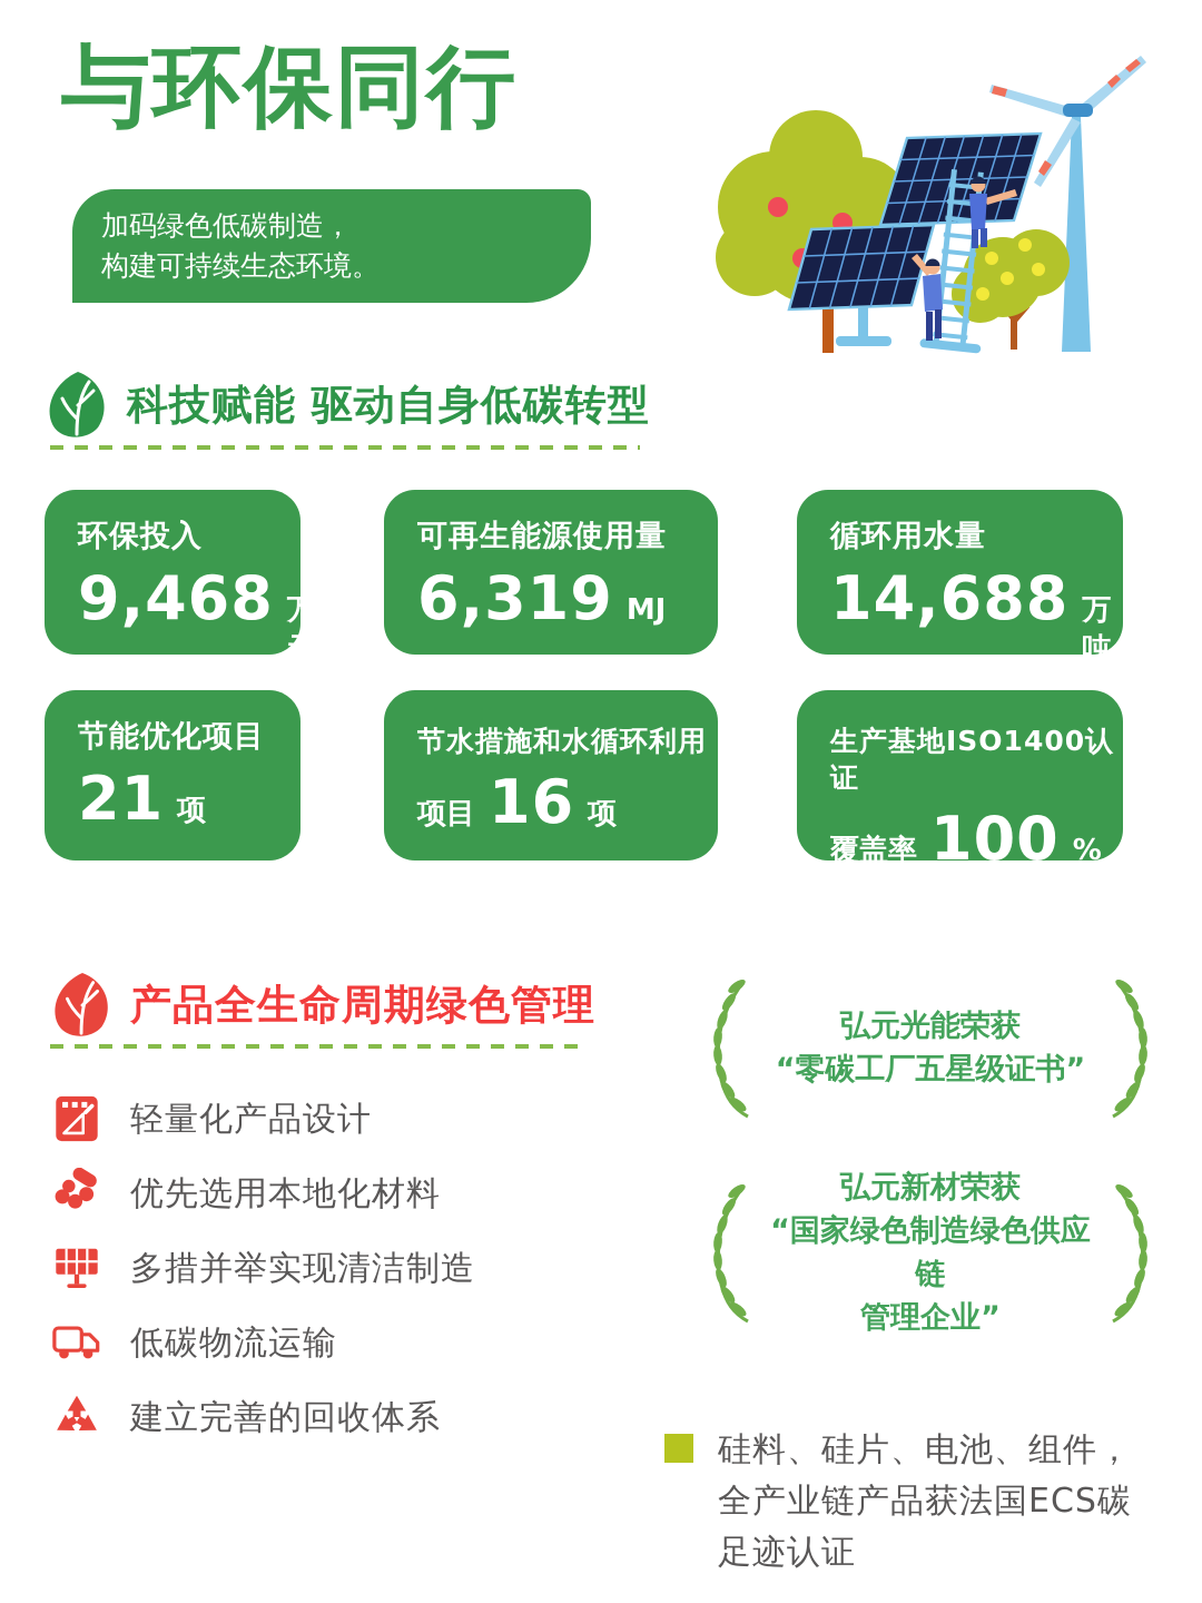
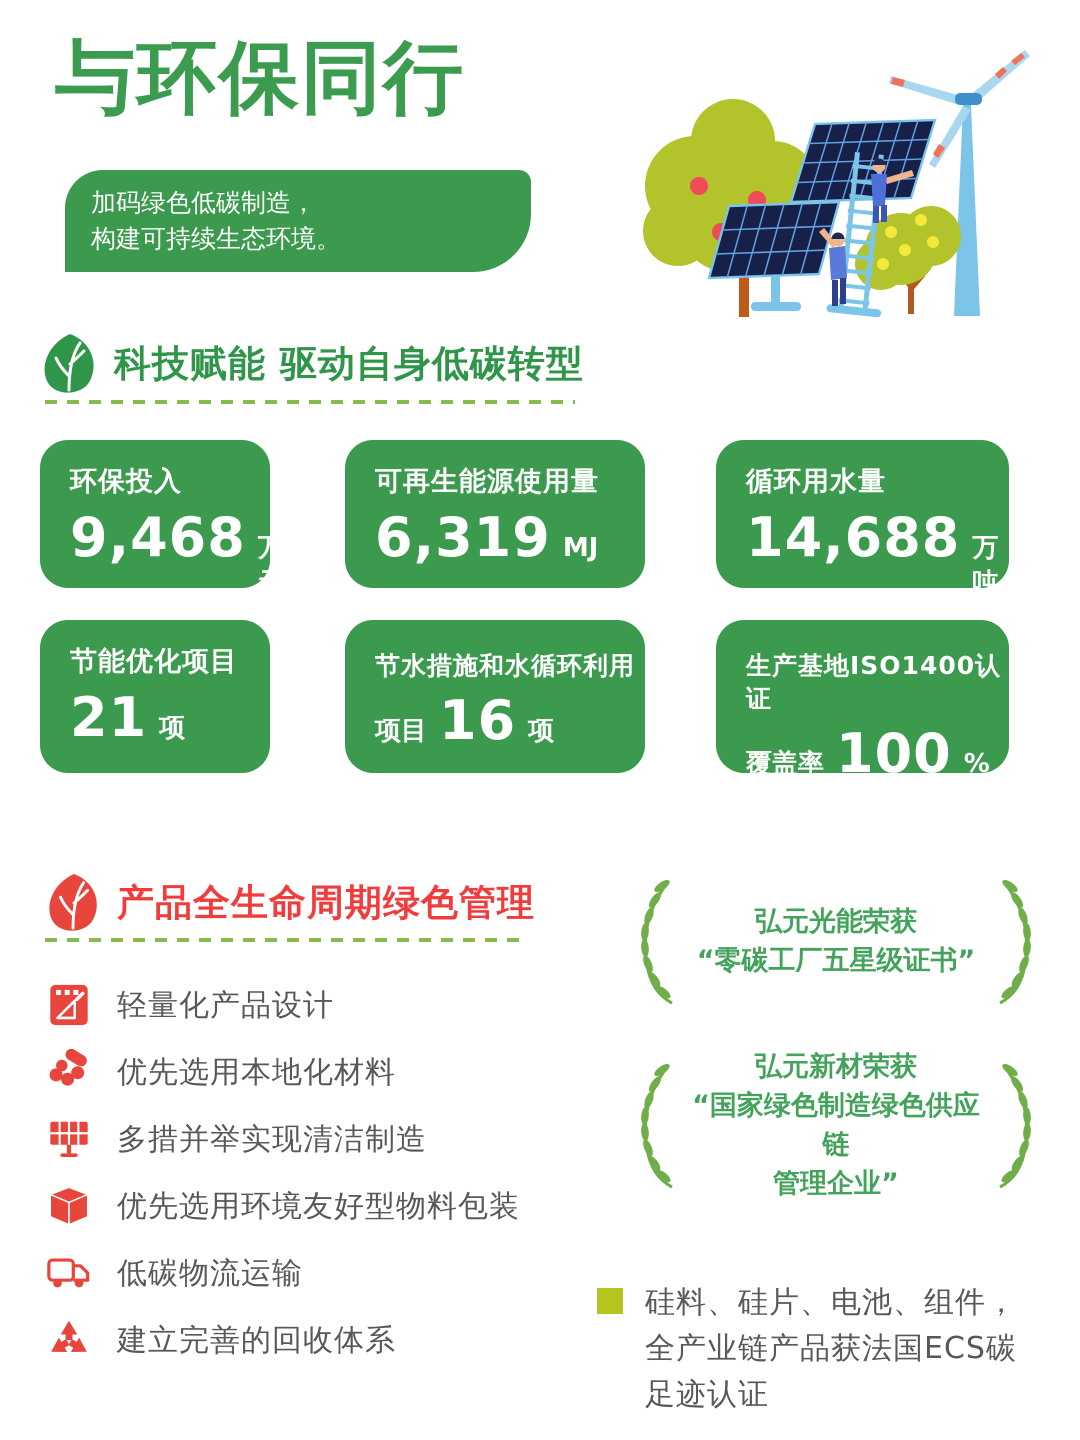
  与环保同行
  加码绿色低碳制造，
  构建可持续生态环境。
  科技赋能 驱动自身低碳转型
  环保投入
  9,468
  万元
  可再生能源使用量
  6,319
  MJ
  循环用水量
  14,688
  万吨
  节能优化项目
  21
  项
  节水措施和水循环利用
  项目
  16
  项
  生产基地ISO1400认证
  覆盖率
  100
  %
  产品全生命周期绿色管理
  轻量化产品设计
  优先选用本地化材料
  多措并举实现清洁制造
+ 优先选用环境友好型物料包装
  低碳物流运输
  建立完善的回收体系
  弘元光能荣获
  “零碳工厂五星级证书”
  弘元新材荣获
  “国家绿色制造绿色供应链
  管理企业”
  硅料、硅片、电池、组件，全产业链产品获法国ECS碳足迹认证
